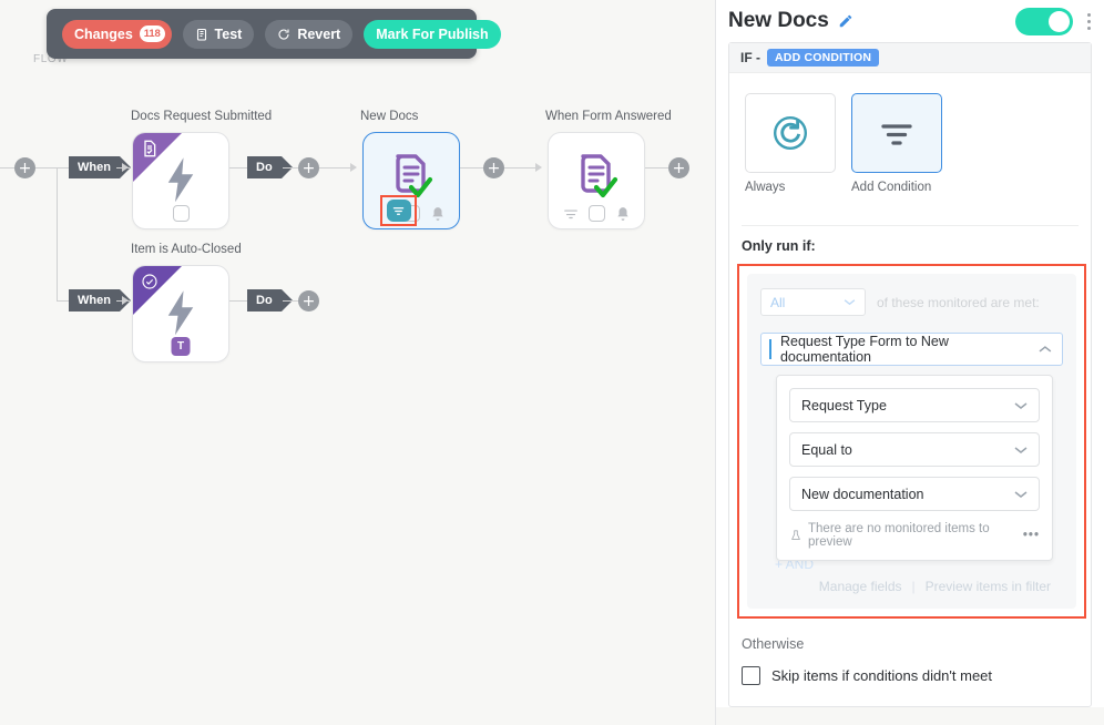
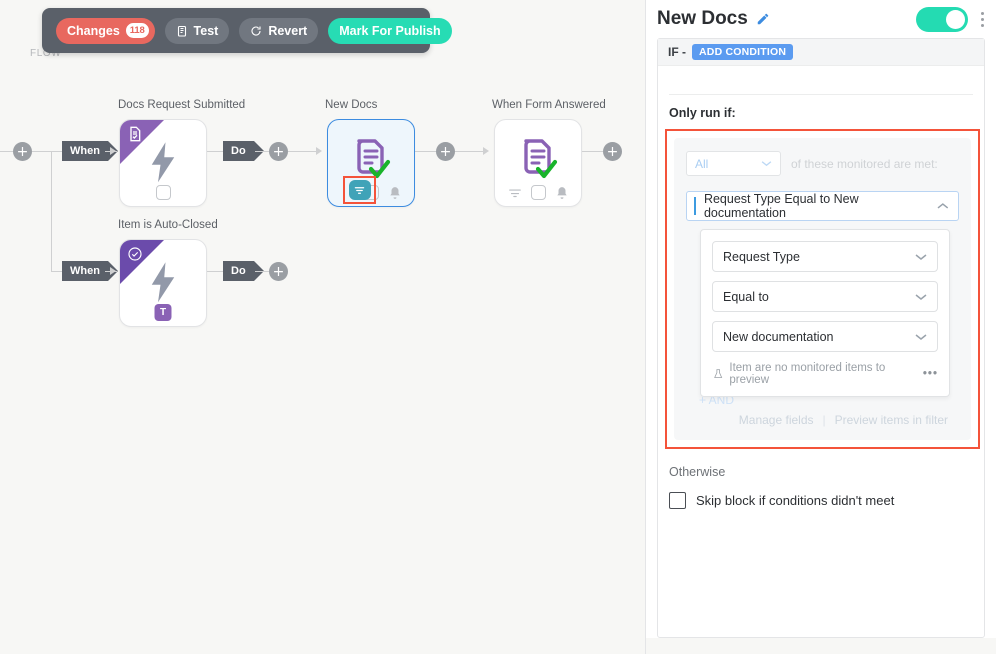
  Changes
  118
  Test
  Revert
  Mark For Publish
  FLOW
  +
  When
  Docs Request Submitted
  Do
  +
  New Docs
  +
  When Form Answered
  +
  When
  Item is Auto-Closed
  T
  Do
  +
  New Docs
  IF -
  ADD CONDITION
- Always
- Add Condition
  Only run if:
  All
  of these monitored are met:
- Request Type Form to New documentation
+ Request Type Equal to New documentation
  Request Type
  Equal to
  New documentation
- There are no monitored items to preview
+ Item are no monitored items to preview
  •••
  + AND
  Manage fields
  Preview items in filter
  Otherwise
- Skip items if conditions didn't meet
+ Skip block if conditions didn't meet
